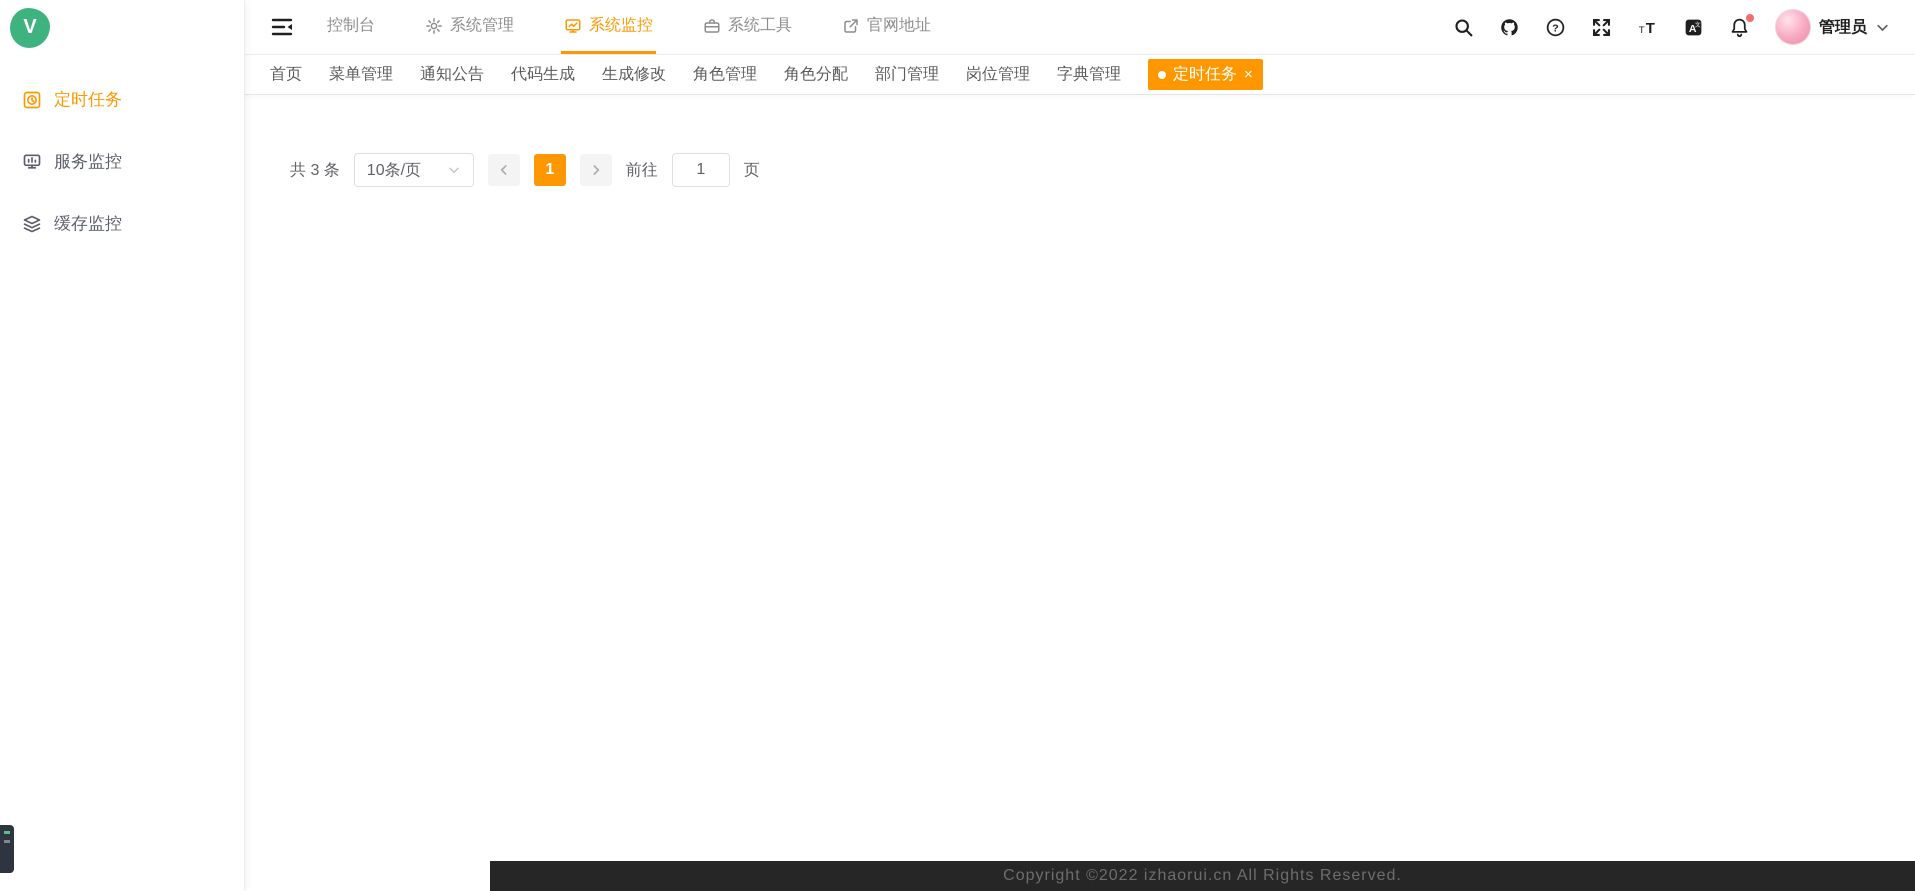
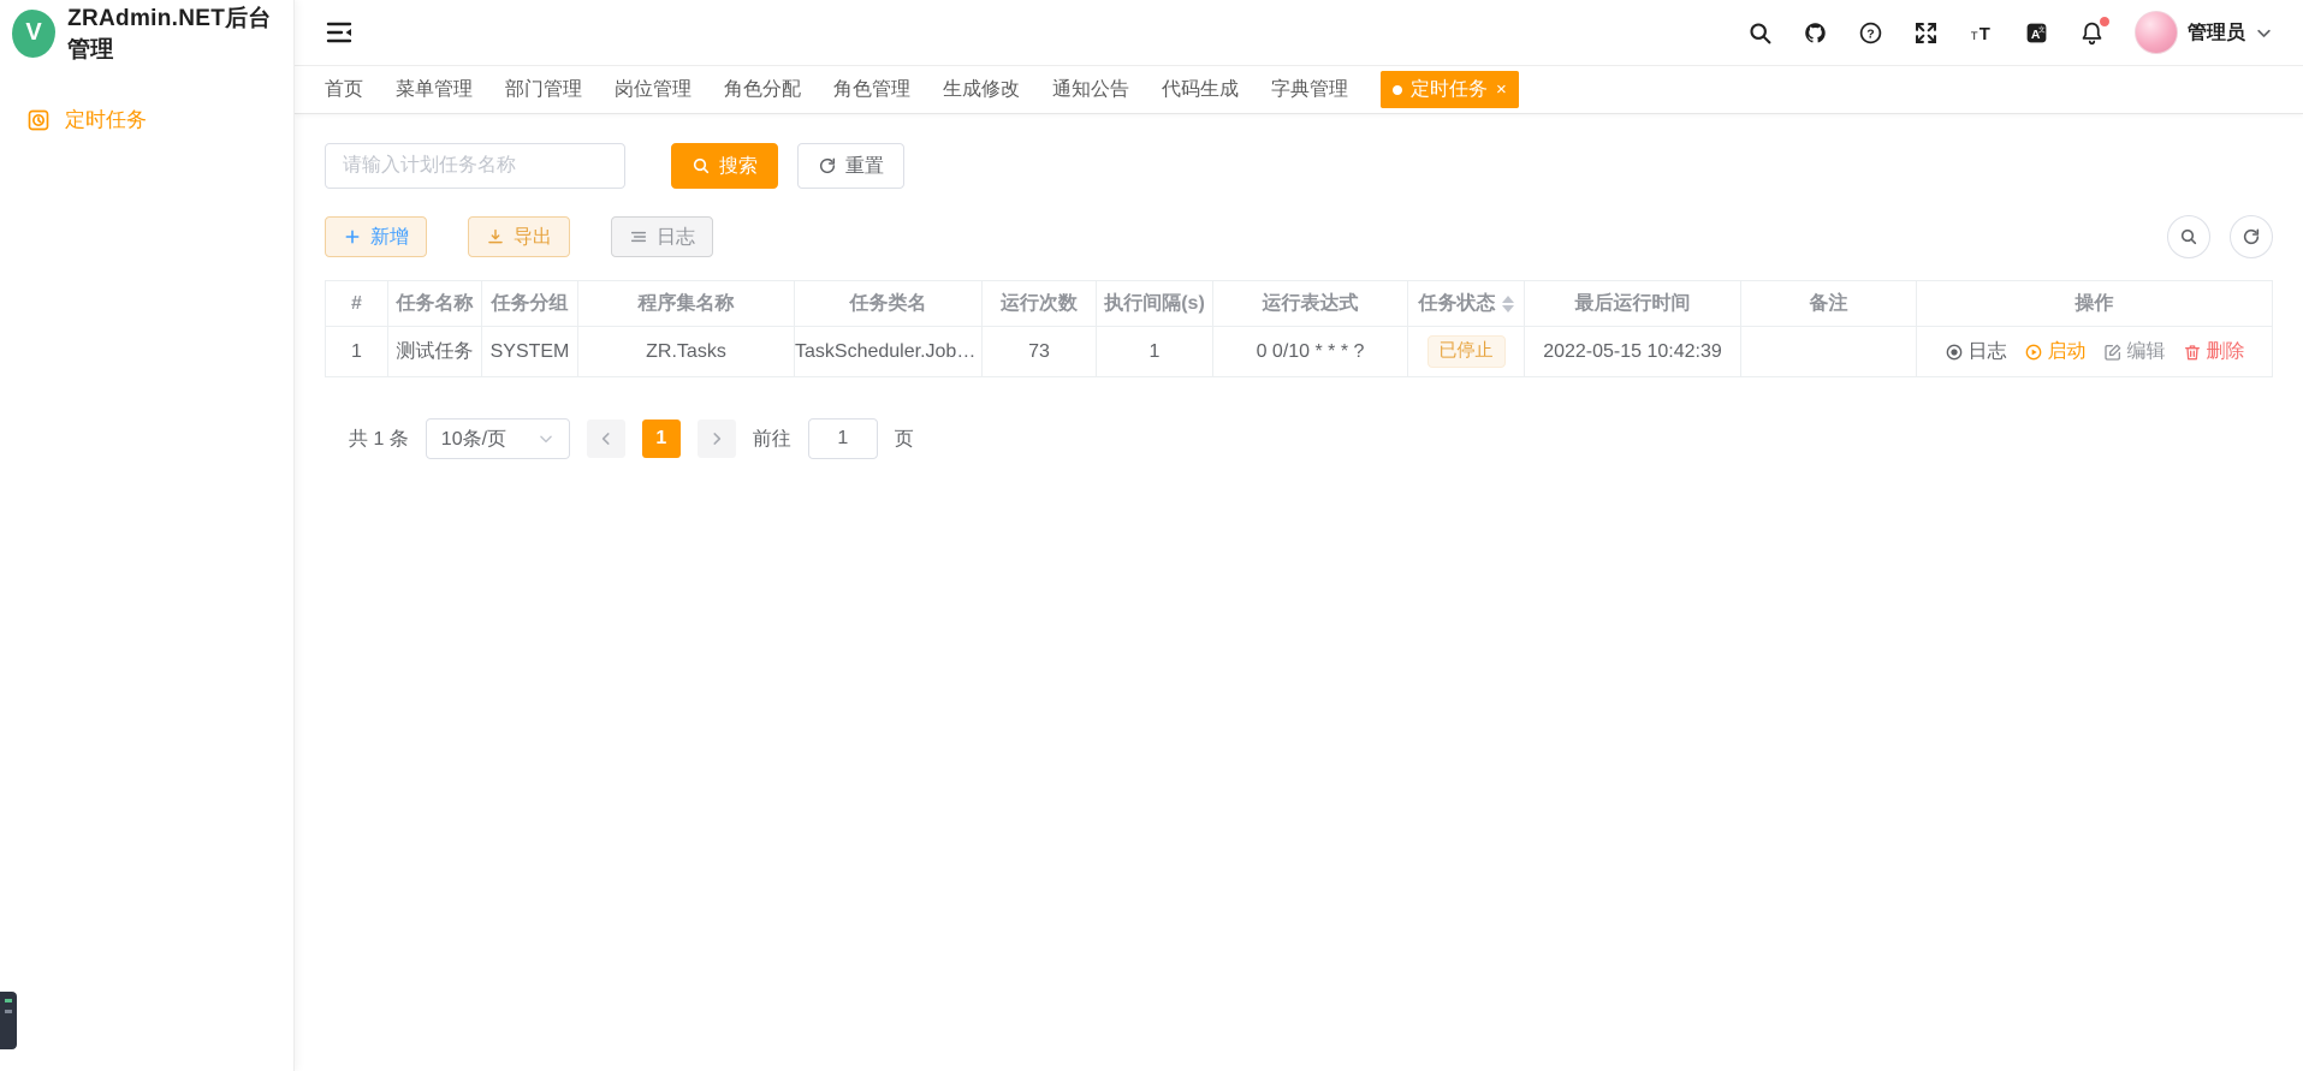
  V
+ ZRAdmin.NET后台管理
  定时任务
- 服务监控
- 缓存监控
- 控制台
- 系统管理
- 系统监控
- 系统工具
- 官网地址
  ?
  T
  T
  A
  管理员
  首页
  菜单管理
- 通知公告
+ 部门管理
- 代码生成
+ 岗位管理
- 生成修改
+ 角色分配
  角色管理
- 角色分配
+ 生成修改
- 部门管理
+ 通知公告
- 岗位管理
+ 代码生成
  字典管理
  定时任务
  ×
+ 请输入计划任务名称
+ 搜索
+ 重置
+ 新增
+ 导出
+ 日志
+ #	任务名称	任务分组	程序集名称	任务类名	运行次数	执行间隔(s)	运行表达式	任务状态	最后运行时间	备注	操作
+ 1	测试任务	SYSTEM	ZR.Tasks	TaskScheduler.Job_...	73	1	0 0/10 * * * ?	已停止	2022-05-15 10:42:39		日志 启动 编辑 删除
- 共 3 条
+ 共 1 条
  10条/页
  1
  前往
  1
  页
- Copyright ©2022 izhaorui.cn All Rights Reserved.
